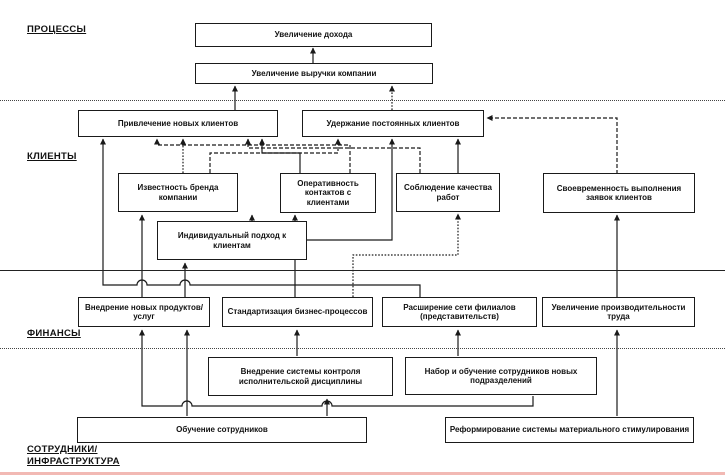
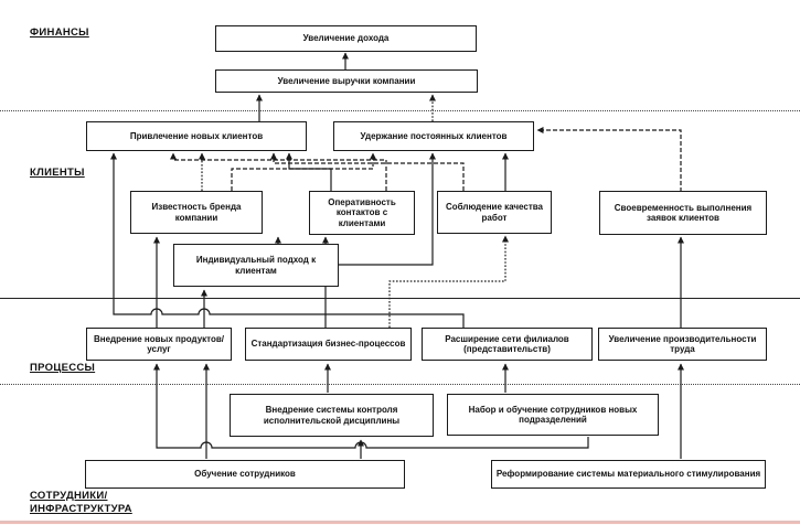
- ПРОЦЕССЫ
+ ФИНАНСЫ
  КЛИЕНТЫ
- ФИНАНСЫ
+ ПРОЦЕССЫ
  СОТРУДНИКИ/
  ИНФРАСТРУКТУРА
  Увеличение дохода
  Увеличение выручки компании
  Привлечение новых клиентов
  Удержание постоянных клиентов
  Известность бренда компании
  Оперативность контактов с клиентами
  Соблюдение качества работ
  Своевременность выполнения заявок клиентов
  Индивидуальный подход к клиентам
  Внедрение новых продуктов/услуг
  Стандартизация бизнес-процессов
  Расширение сети филиалов (представительств)
  Увеличение производительности труда
  Внедрение системы контроля исполнительской дисциплины
  Набор и обучение сотрудников новых подразделений
  Обучение сотрудников
  Реформирование системы материального стимулирования
